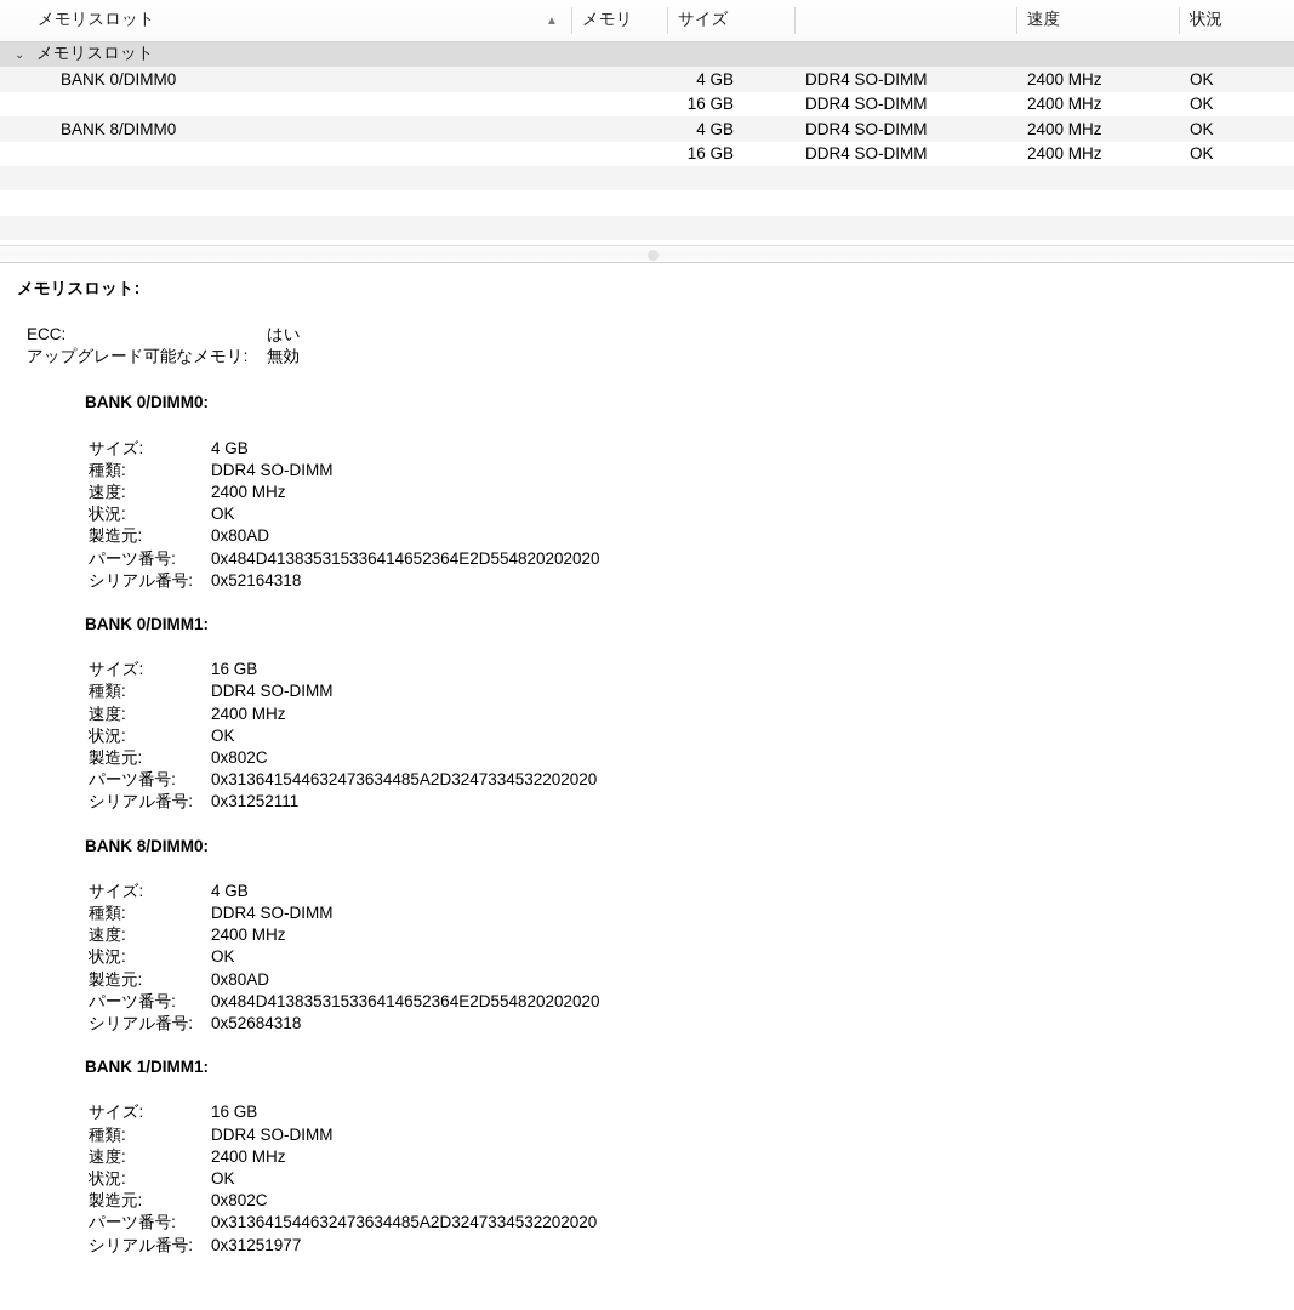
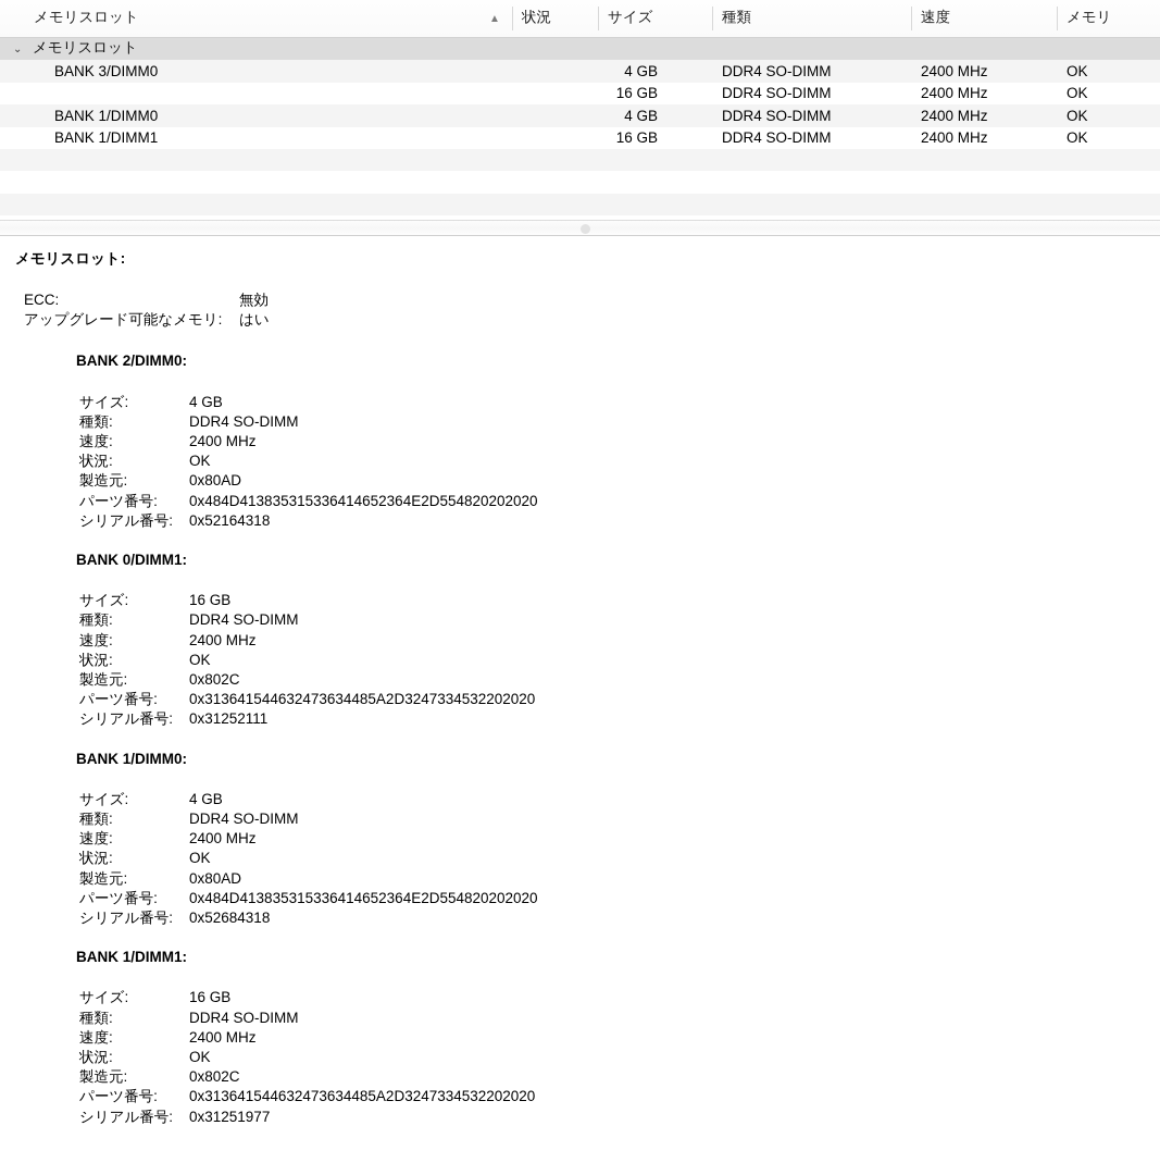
  メモリスロット
- メモリ
+ 状況
  サイズ
+ 種類
  速度
- 状況
+ メモリ
  ▲
  ⌄
  メモリスロット
- BANK 0/DIMM0
+ BANK 3/DIMM0
  4 GB
  DDR4 SO-DIMM
  2400 MHz
  OK
  16 GB
  DDR4 SO-DIMM
  2400 MHz
  OK
- BANK 8/DIMM0
+ BANK 1/DIMM0
  4 GB
  DDR4 SO-DIMM
  2400 MHz
  OK
+ BANK 1/DIMM1
  16 GB
  DDR4 SO-DIMM
  2400 MHz
  OK
  メモリスロット:
  ECC:
- はい
+ 無効
  アップグレード可能なメモリ:
- 無効
+ はい
- BANK 0/DIMM0:
+ BANK 2/DIMM0:
  サイズ:
  4 GB
  種類:
  DDR4 SO-DIMM
  速度:
  2400 MHz
  状況:
  OK
  製造元:
  0x80AD
  パーツ番号:
  0x484D413835315336414652364E2D554820202020
  シリアル番号:
  0x52164318
  BANK 0/DIMM1:
  サイズ:
  16 GB
  種類:
  DDR4 SO-DIMM
  速度:
  2400 MHz
  状況:
  OK
  製造元:
  0x802C
  パーツ番号:
  0x313641544632473634485A2D3247334532202020
  シリアル番号:
  0x31252111
- BANK 8/DIMM0:
+ BANK 1/DIMM0:
  サイズ:
  4 GB
  種類:
  DDR4 SO-DIMM
  速度:
  2400 MHz
  状況:
  OK
  製造元:
  0x80AD
  パーツ番号:
  0x484D413835315336414652364E2D554820202020
  シリアル番号:
  0x52684318
  BANK 1/DIMM1:
  サイズ:
  16 GB
  種類:
  DDR4 SO-DIMM
  速度:
  2400 MHz
  状況:
  OK
  製造元:
  0x802C
  パーツ番号:
  0x313641544632473634485A2D3247334532202020
  シリアル番号:
  0x31251977
